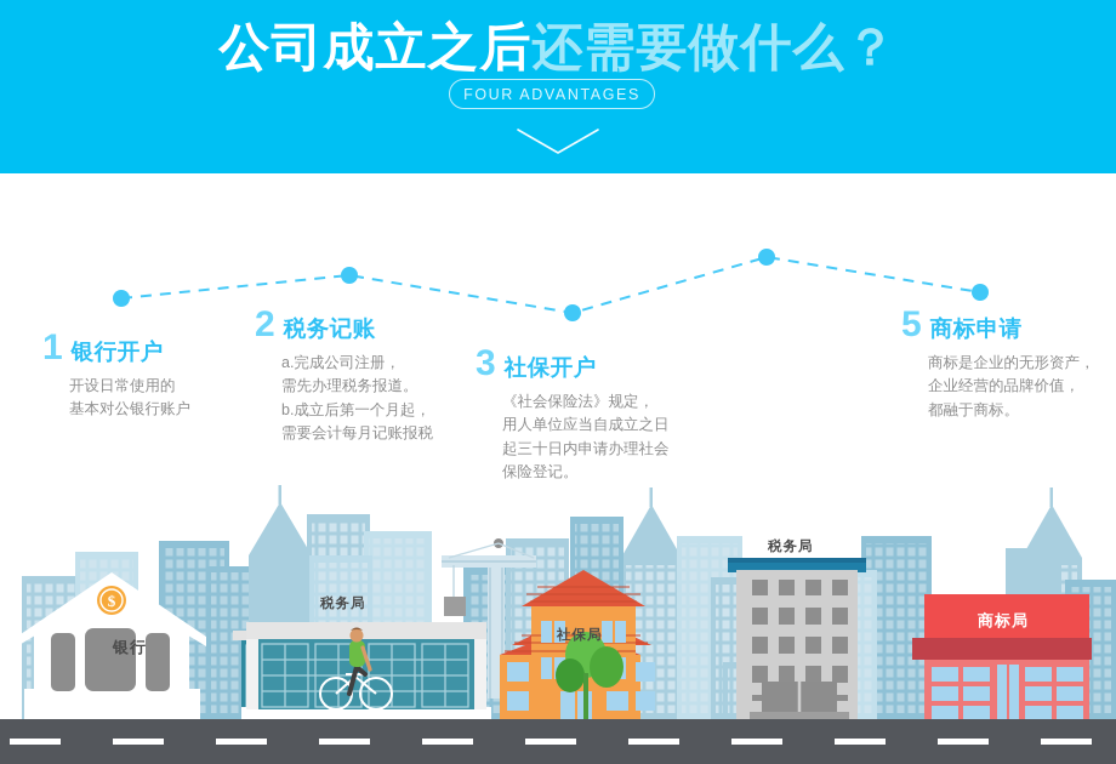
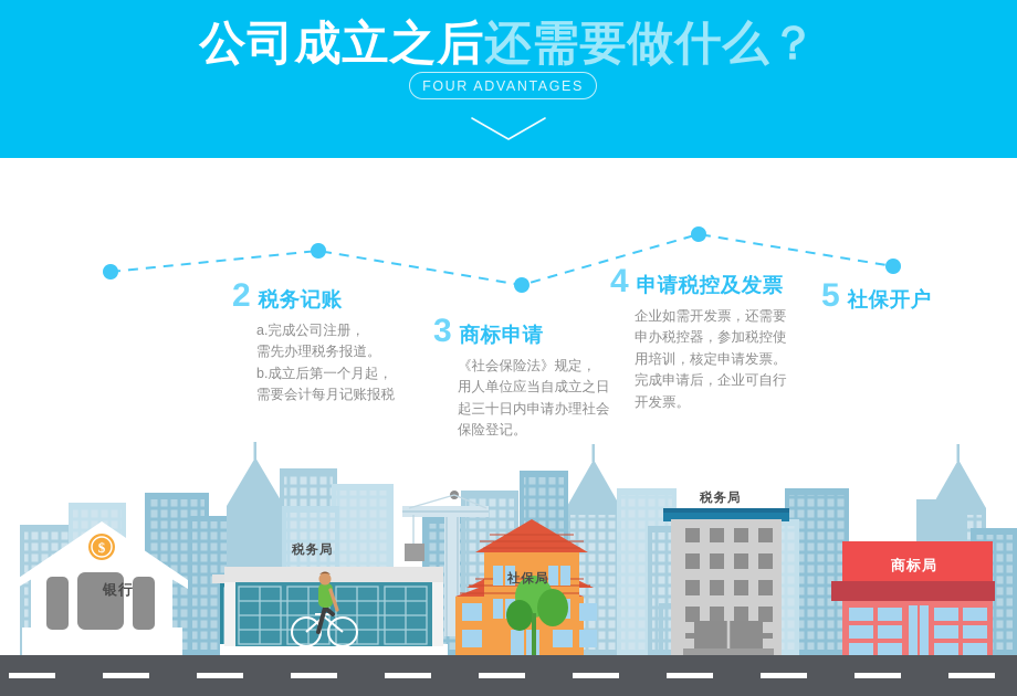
  公司成立之后还需要做什么？
  FOUR ADVANTAGES
- 1
- 银行开户
- 开设日常使用的
- 基本对公银行账户
  2
  税务记账
  a.完成公司注册，
  需先办理税务报道。
  b.成立后第一个月起，
  需要会计每月记账报税
  3
- 社保开户
+ 商标申请
  《社会保险法》规定，
  用人单位应当自成立之日
  起三十日内申请办理社会
  保险登记。
+ 4
+ 申请税控及发票
+ 企业如需开发票，还需要
+ 申办税控器，参加税控使
+ 用培训，核定申请发票。
+ 完成申请后，企业可自行
+ 开发票。
  5
- 商标申请
+ 社保开户
- 商标是企业的无形资产，
- 企业经营的品牌价值，
- 都融于商标。
  $
  银行
  税务局
  社保局
  税务局
  商标局
